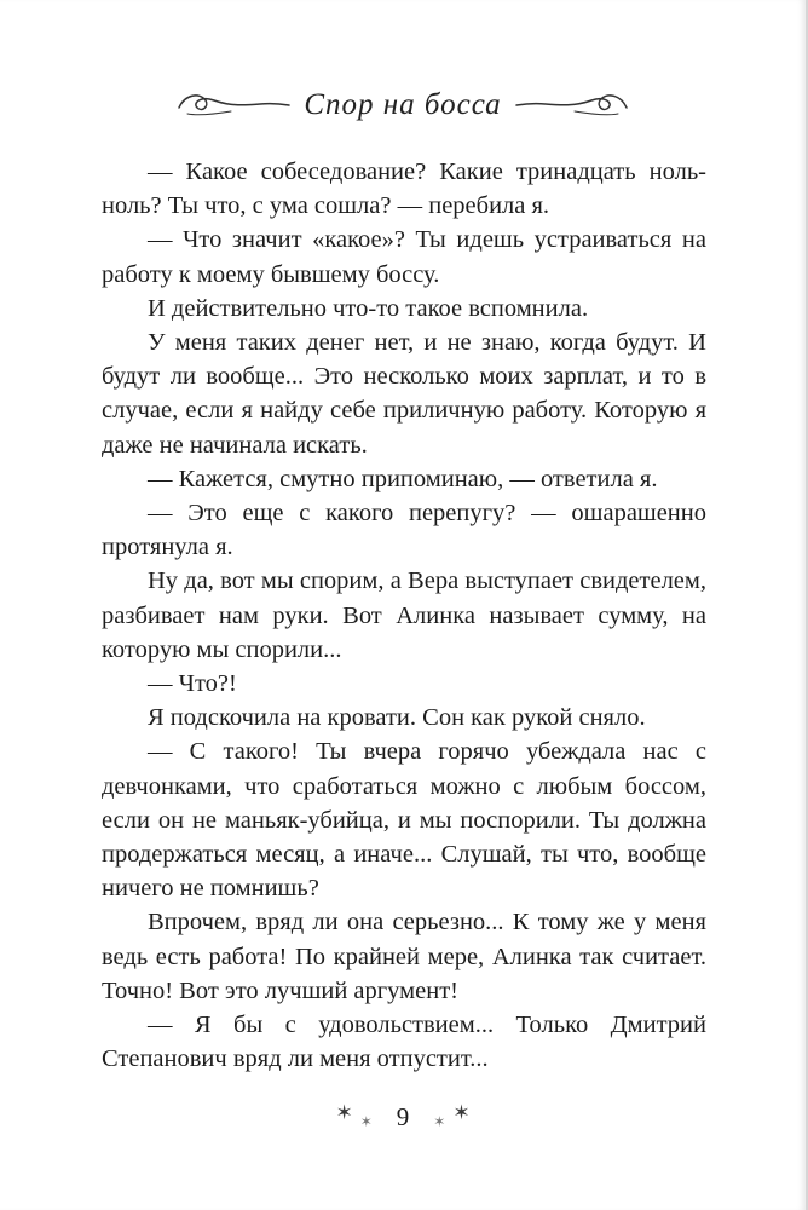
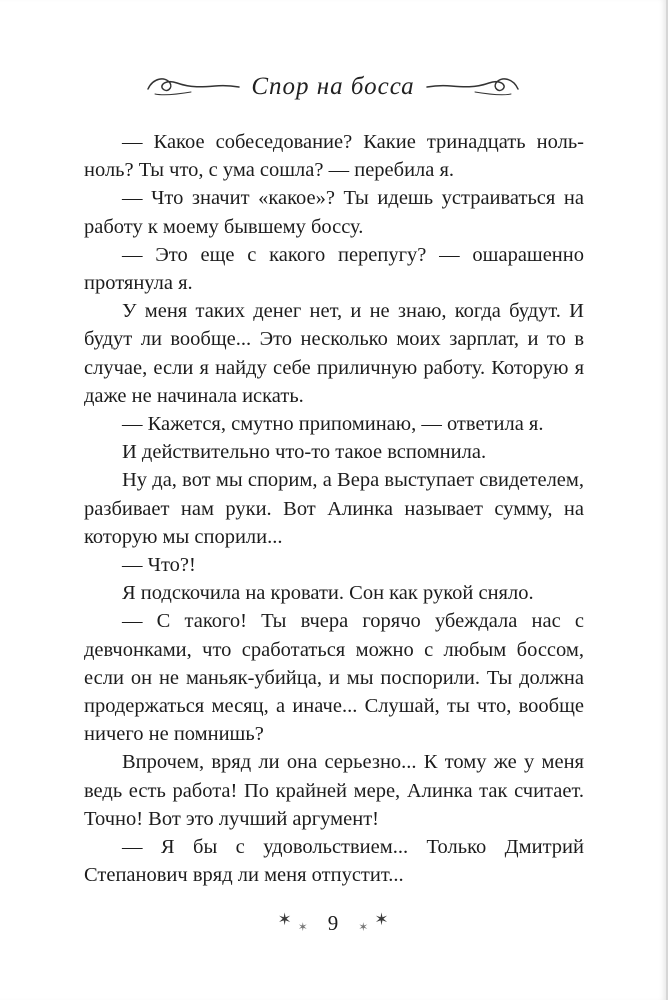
  Спор на босса
  — Какое собеседование? Какие тринадцать ноль-ноль? Ты что, с ума сошла? — перебила я.
  — Что значит «какое»? Ты идешь устраиваться на работу к моему бывшему боссу.
- И действительно что-то такое вспомнила.
+ — Это еще с какого перепугу? — ошарашенно протянула я.
  У меня таких денег нет, и не знаю, когда будут. И будут ли вообще... Это несколько моих зарплат, и то в случае, если я найду себе приличную работу. Которую я даже не начинала искать.
  — Кажется, смутно припоминаю, — ответила я.
- — Это еще с какого перепугу? — ошарашенно протянула я.
+ И действительно что-то такое вспомнила.
  Ну да, вот мы спорим, а Вера выступает свидетелем, разбивает нам руки. Вот Алинка называет сумму, на которую мы спорили...
  — Что?!
  Я подскочила на кровати. Сон как рукой сняло.
  — С такого! Ты вчера горячо убеждала нас с девчонками, что сработаться можно с любым боссом, если он не маньяк-убийца, и мы поспорили. Ты должна продержаться месяц, а иначе... Слушай, ты что, вообще ничего не помнишь?
  Впрочем, вряд ли она серьезно... К тому же у меня ведь есть работа! По крайней мере, Алинка так считает. Точно! Вот это лучший аргумент!
  — Я бы с удовольствием... Только Дмитрий Степанович вряд ли меня отпустит...
  ✶
  ✶
  9
  ✶
  ✶
